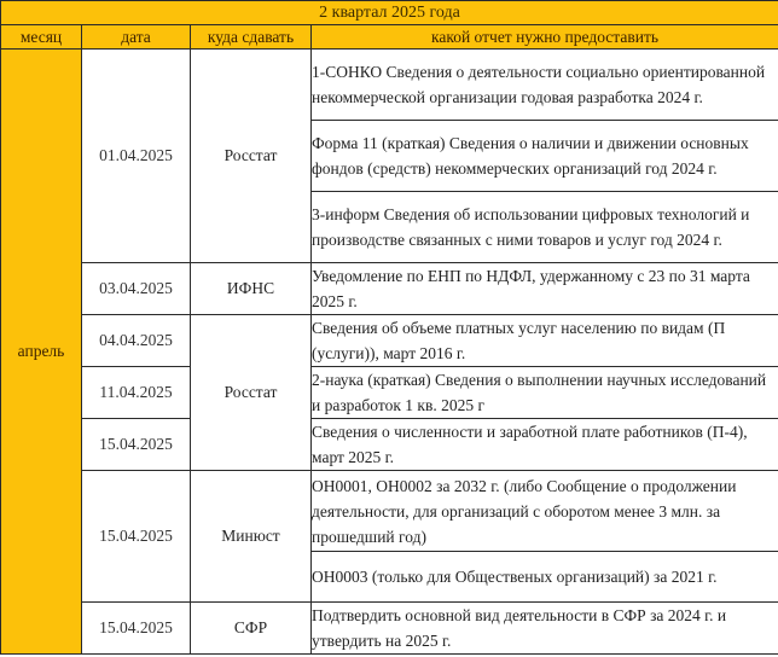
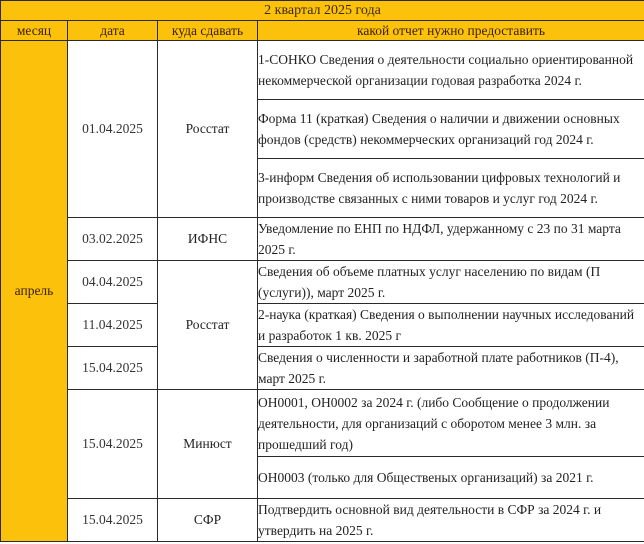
  2 квартал 2025 года
  месяц	дата	куда сдавать	какой отчет нужно предоставить
  апрель	01.04.2025	Росстат	1-СОНКО Сведения о деятельности социально ориентированной некоммерческой организации годовая разработка 2024 г.
  Форма 11 (краткая) Сведения о наличии и движении основных фондов (средств) некоммерческих организаций год 2024 г.
  3-информ Сведения об использовании цифровых технологий и производстве связанных с ними товаров и услуг год 2024 г.
- 03.04.2025	ИФНС	Уведомление по ЕНП по НДФЛ, удержанному с 23 по 31 марта 2025 г.
+ 03.02.2025	ИФНС	Уведомление по ЕНП по НДФЛ, удержанному с 23 по 31 марта 2025 г.
- 04.04.2025	Росстат	Сведения об объеме платных услуг населению по видам (П (услуги)), март 2016 г.
+ 04.04.2025	Росстат	Сведения об объеме платных услуг населению по видам (П (услуги)), март 2025 г.
  11.04.2025	2-наука (краткая) Сведения о выполнении научных исследований и разработок 1 кв. 2025 г
  15.04.2025	Сведения о численности и заработной плате работников (П-4), март 2025 г.
- 15.04.2025	Минюст	ОН0001, ОН0002 за 2032 г. (либо Сообщение о продолжении деятельности, для организаций с оборотом менее 3 млн. за прошедший год)
+ 15.04.2025	Минюст	ОН0001, ОН0002 за 2024 г. (либо Сообщение о продолжении деятельности, для организаций с оборотом менее 3 млн. за прошедший год)
  ОН0003 (только для Общественых организаций) за 2021 г.
  15.04.2025	СФР	Подтвердить основной вид деятельности в СФР за 2024 г. и утвердить на 2025 г.
